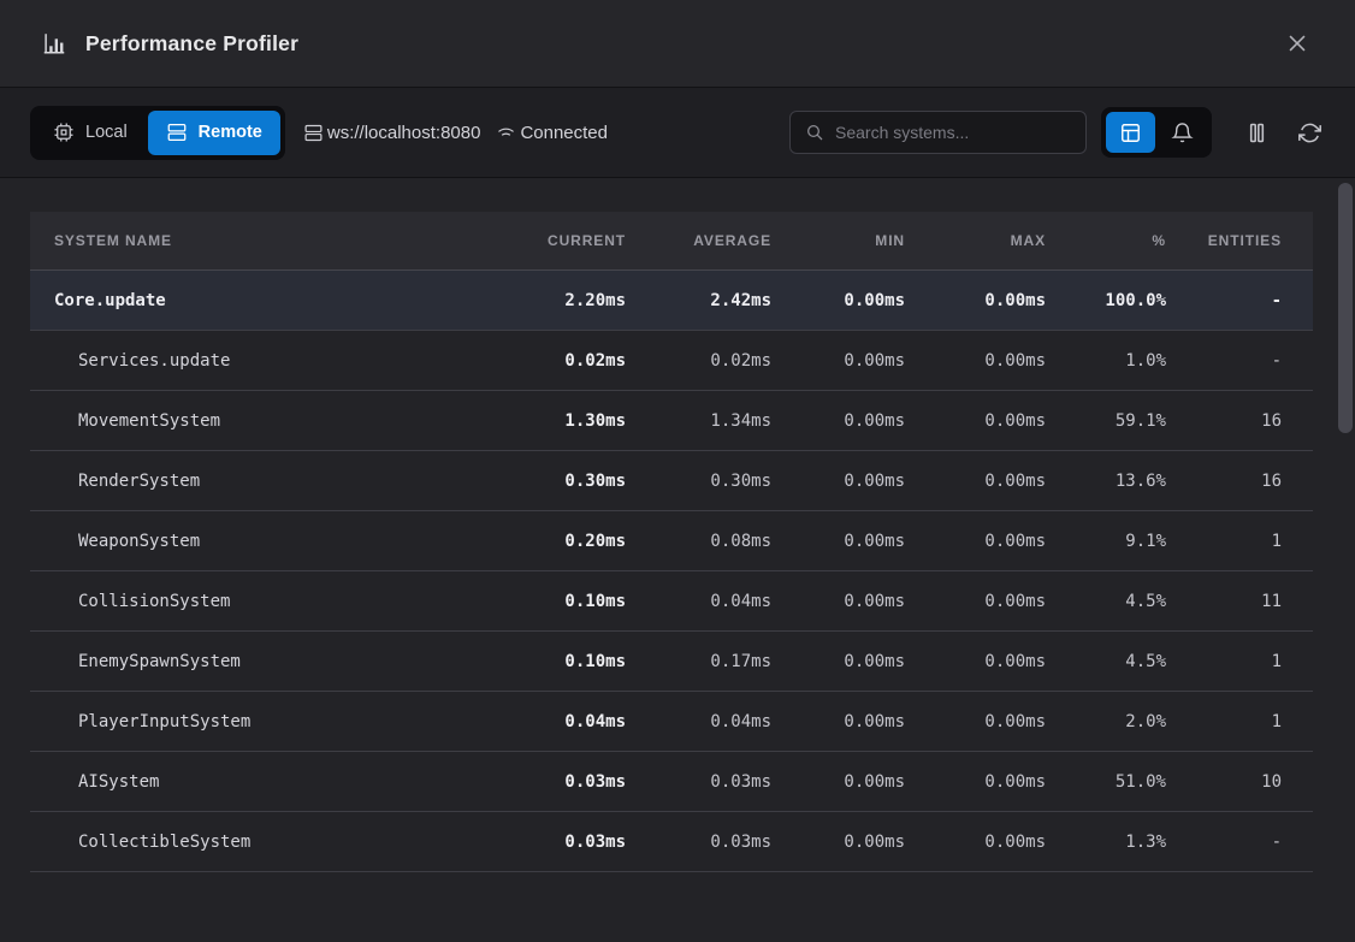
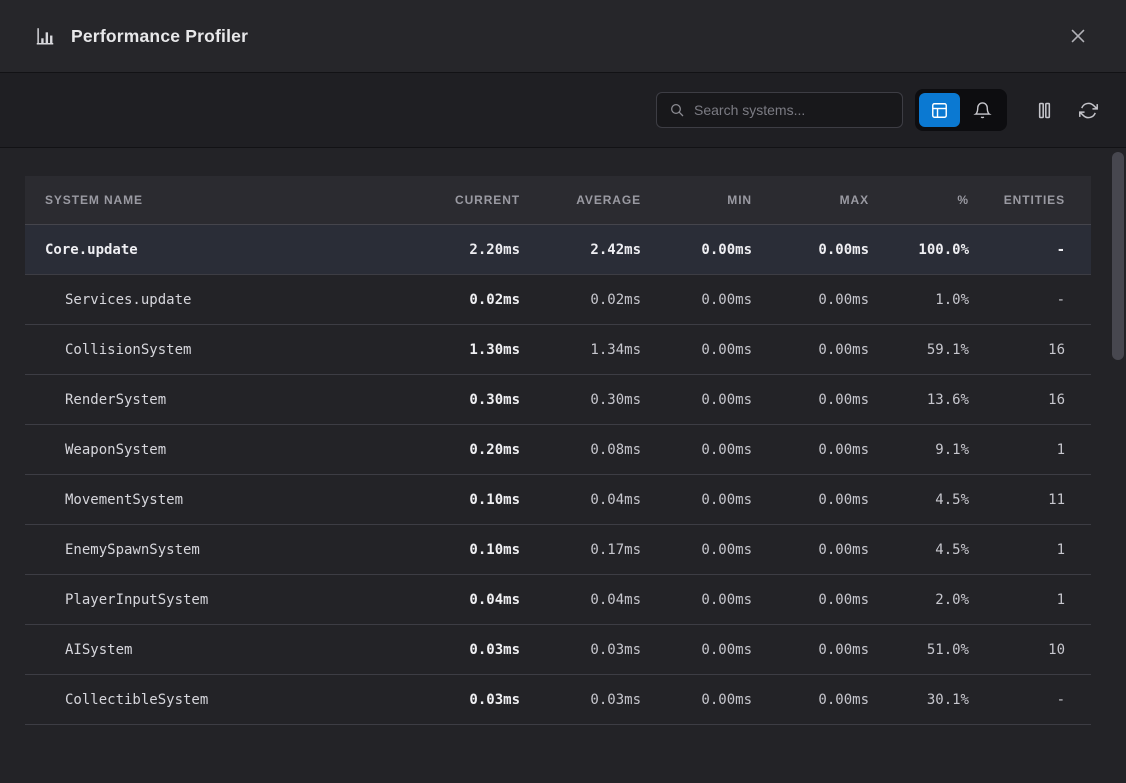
  Performance Profiler
- Local
- Remote
- ws://localhost:8080
- Connected
  Search systems...
  SYSTEM NAME
  CURRENT
  AVERAGE
  MIN
  MAX
  %
  ENTITIES
  Core.update
  2.20ms
  2.42ms
  0.00ms
  0.00ms
  100.0%
  -
  Services.update
  0.02ms
  0.02ms
  0.00ms
  0.00ms
  1.0%
  -
- MovementSystem
+ CollisionSystem
  1.30ms
  1.34ms
  0.00ms
  0.00ms
  59.1%
  16
  RenderSystem
  0.30ms
  0.30ms
  0.00ms
  0.00ms
  13.6%
  16
  WeaponSystem
  0.20ms
  0.08ms
  0.00ms
  0.00ms
  9.1%
  1
- CollisionSystem
+ MovementSystem
  0.10ms
  0.04ms
  0.00ms
  0.00ms
  4.5%
  11
  EnemySpawnSystem
  0.10ms
  0.17ms
  0.00ms
  0.00ms
  4.5%
  1
  PlayerInputSystem
  0.04ms
  0.04ms
  0.00ms
  0.00ms
  2.0%
  1
  AISystem
  0.03ms
  0.03ms
  0.00ms
  0.00ms
  51.0%
  10
  CollectibleSystem
  0.03ms
  0.03ms
  0.00ms
  0.00ms
- 1.3%
+ 30.1%
  -
